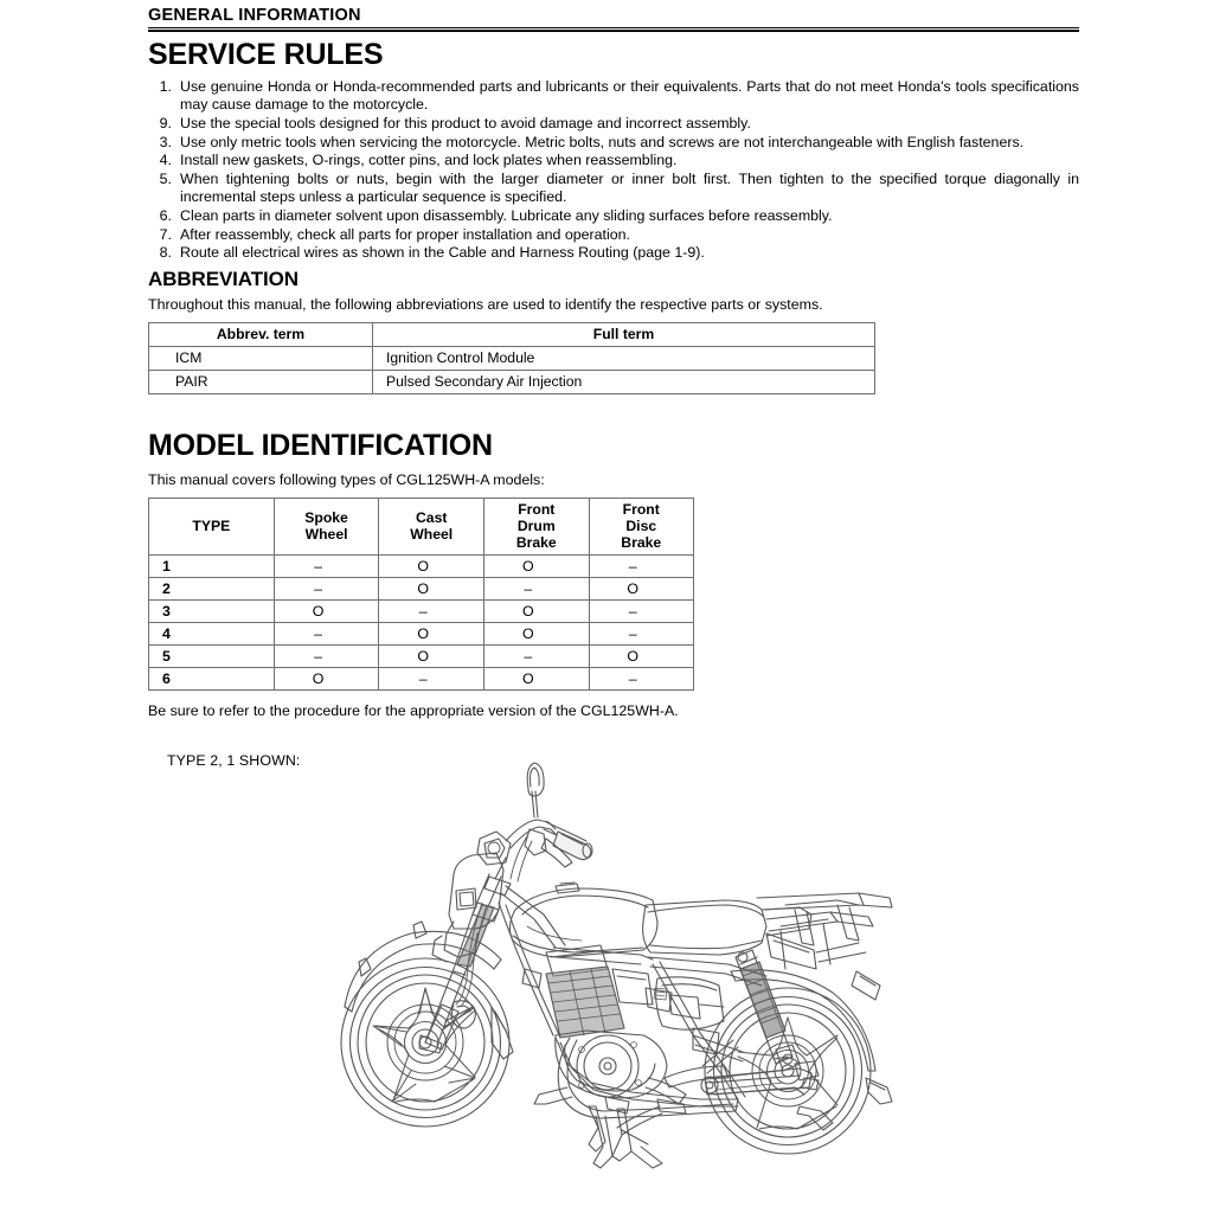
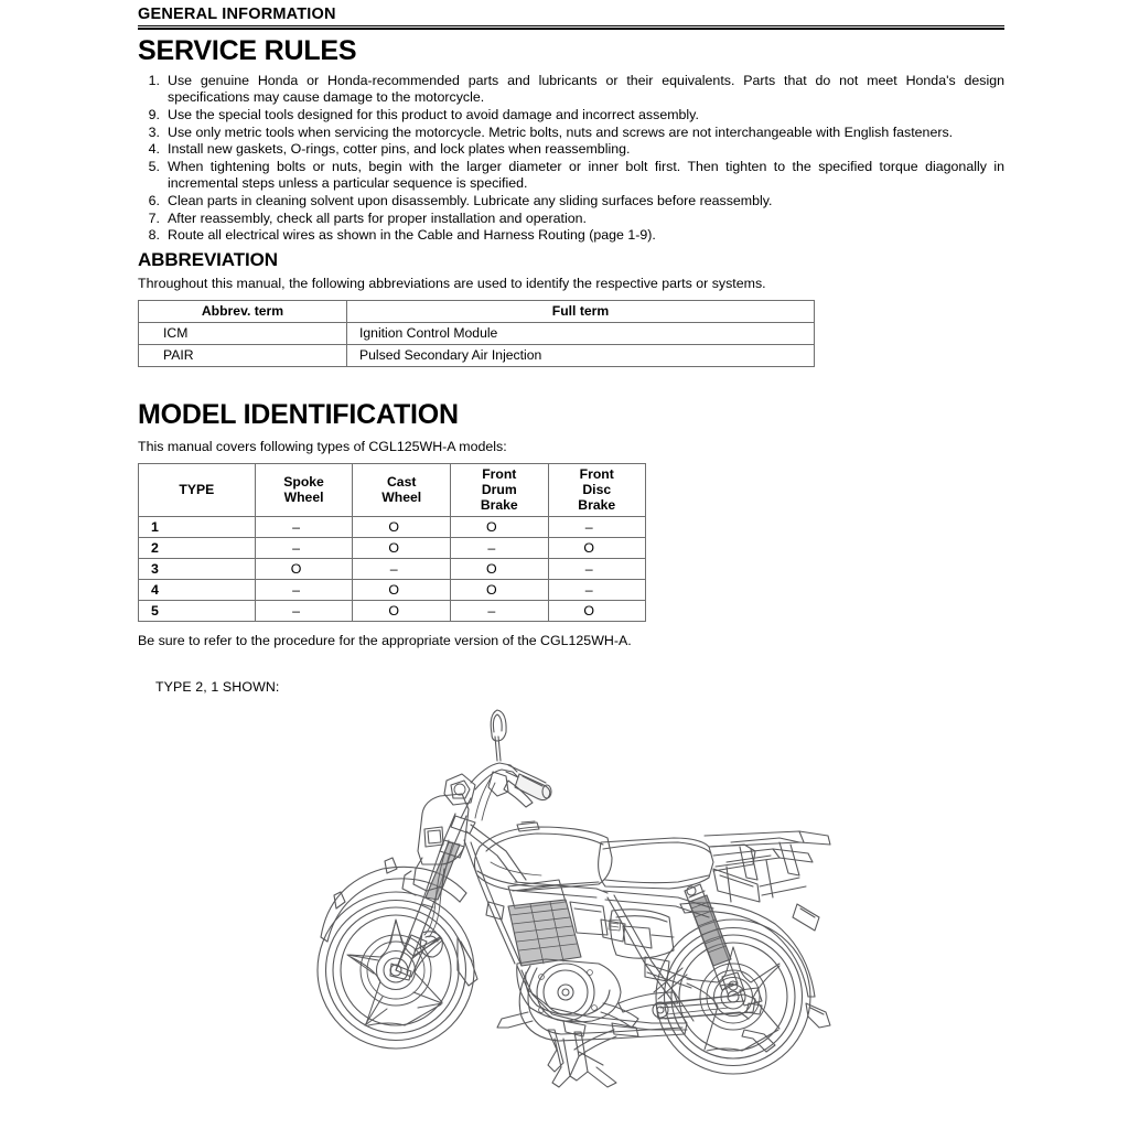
  GENERAL INFORMATION
  SERVICE RULES
  1.
- Use genuine Honda or Honda-recommended parts and lubricants or their equivalents. Parts that do not meet Honda's tools specifications may cause damage to the motorcycle.
+ Use genuine Honda or Honda-recommended parts and lubricants or their equivalents. Parts that do not meet Honda's design specifications may cause damage to the motorcycle.
  9.
  Use the special tools designed for this product to avoid damage and incorrect assembly.
  3.
  Use only metric tools when servicing the motorcycle. Metric bolts, nuts and screws are not interchangeable with English fasteners.
  4.
  Install new gaskets, O-rings, cotter pins, and lock plates when reassembling.
  5.
  When tightening bolts or nuts, begin with the larger diameter or inner bolt first. Then tighten to the specified torque diagonally in incremental steps unless a particular sequence is specified.
  6.
- Clean parts in diameter solvent upon disassembly. Lubricate any sliding surfaces before reassembly.
+ Clean parts in cleaning solvent upon disassembly. Lubricate any sliding surfaces before reassembly.
  7.
  After reassembly, check all parts for proper installation and operation.
  8.
  Route all electrical wires as shown in the Cable and Harness Routing (page 1-9).
  ABBREVIATION
  Throughout this manual, the following abbreviations are used to identify the respective parts or systems.
  Abbrev. term	Full term
  ICM	Ignition Control Module
  PAIR	Pulsed Secondary Air Injection
  MODEL IDENTIFICATION
  This manual covers following types of CGL125WH-A models:
  TYPE	Spoke Wheel	Cast Wheel	Front Drum Brake	Front Disc Brake
  1	–	O	O	–
  2	–	O	–	O
  3	O	–	O	–
  4	–	O	O	–
  5	–	O	–	O
- 6	O	–	O	–
  Be sure to refer to the procedure for the appropriate version of the CGL125WH-A.
  TYPE 2, 1 SHOWN:
